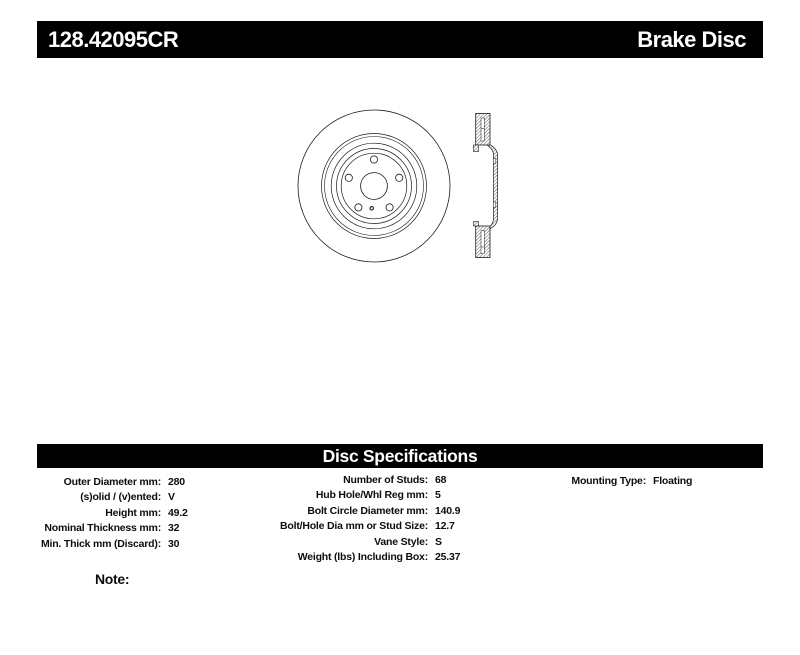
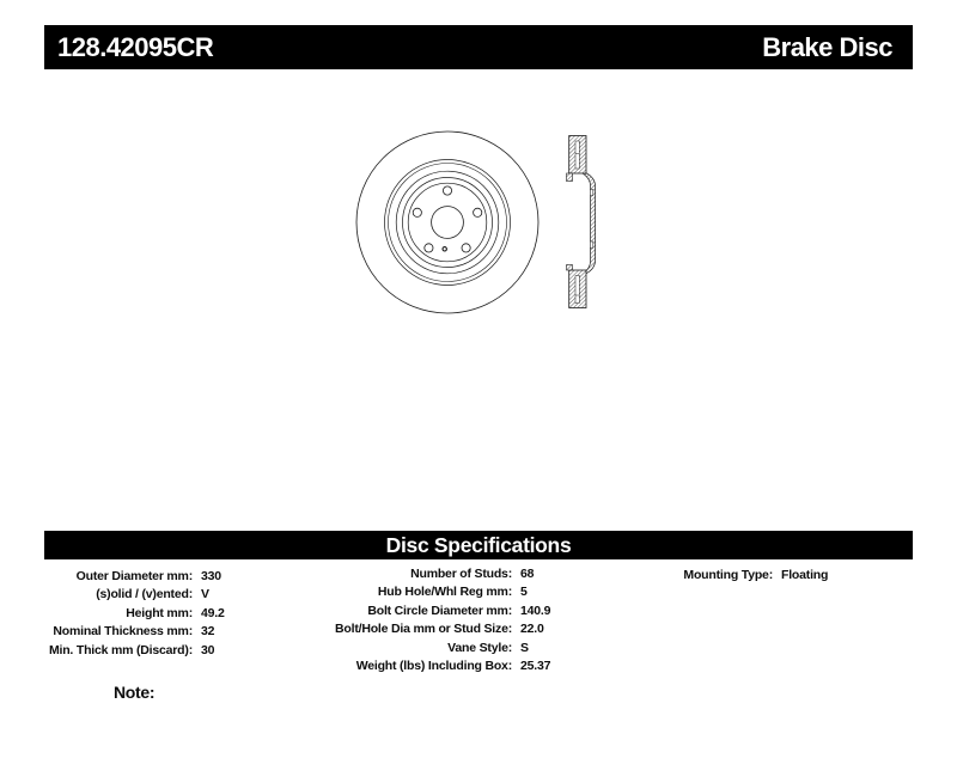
  128.42095CR
  Brake Disc
  Disc Specifications
  Outer Diameter mm:
- 280
+ 330
  (s)olid / (v)ented:
  V
  Height mm:
  49.2
  Nominal Thickness mm:
  32
  Min. Thick mm (Discard):
  30
  Number of Studs:
  68
  Hub Hole/Whl Reg mm:
  5
  Bolt Circle Diameter mm:
  140.9
  Bolt/Hole Dia mm or Stud Size:
- 12.7
+ 22.0
  Vane Style:
  S
  Weight (lbs) Including Box:
  25.37
  Mounting Type:
  Floating
  Note:
